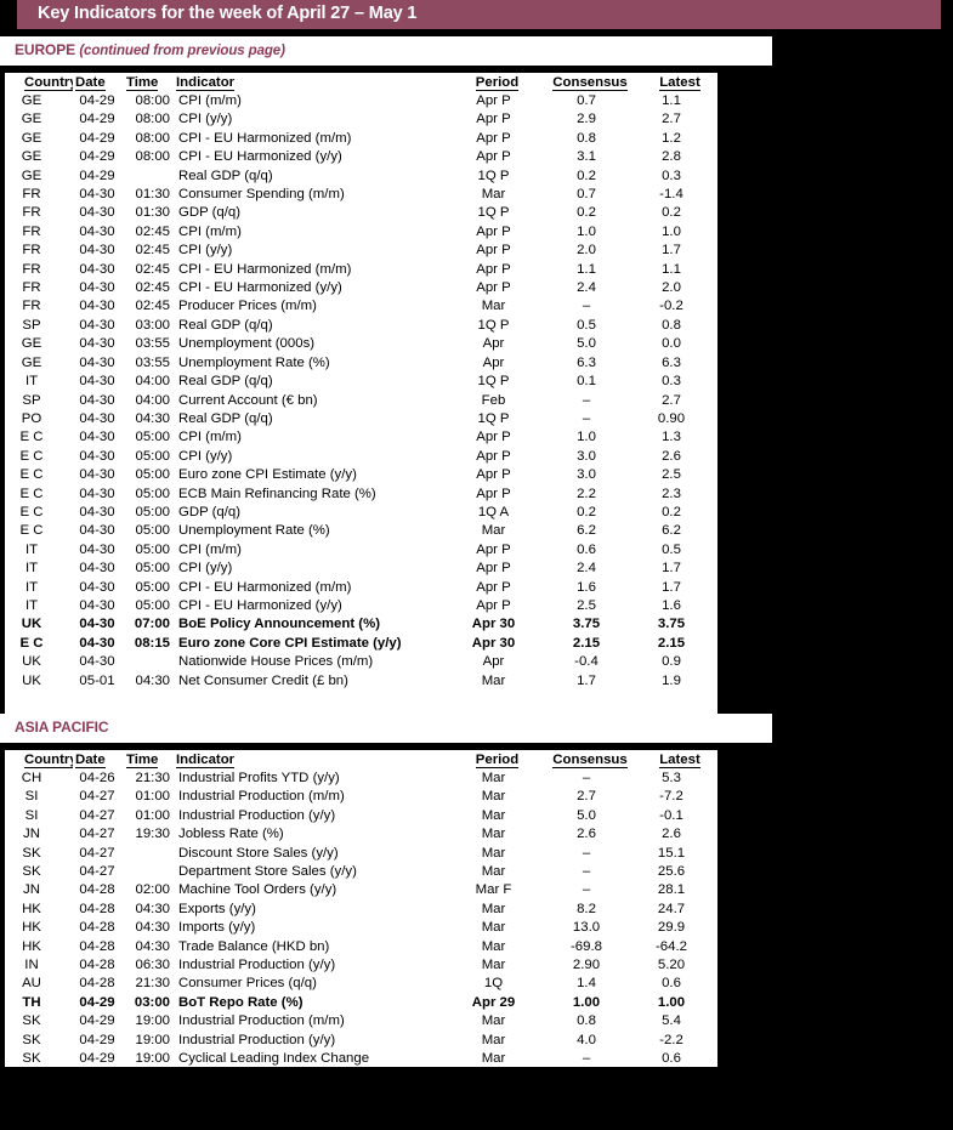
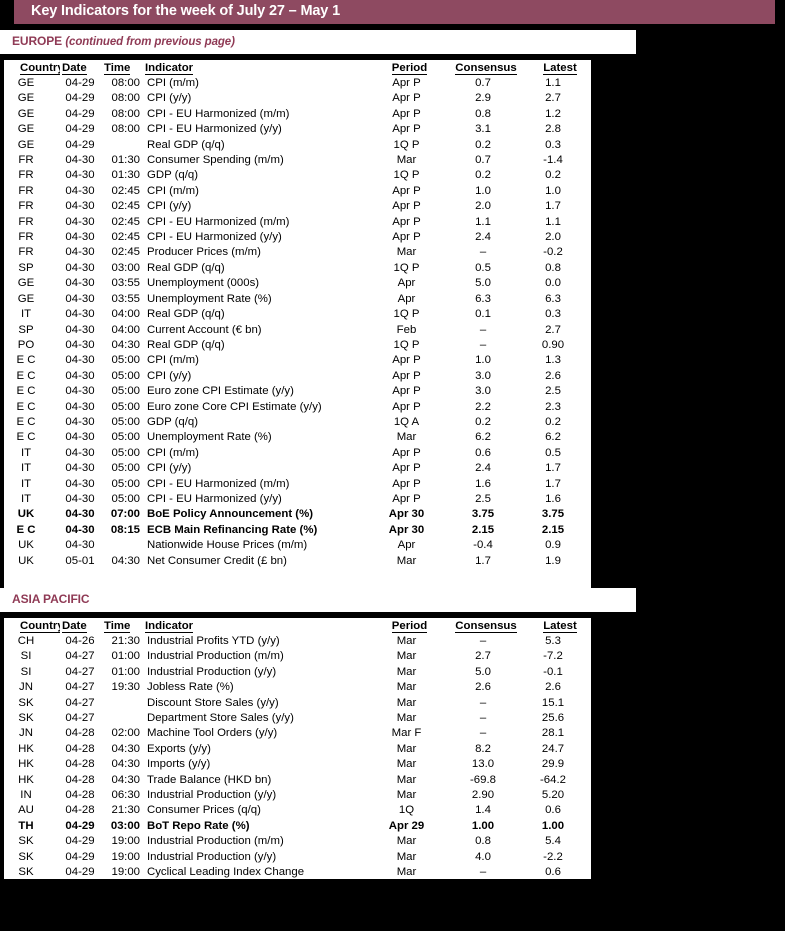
- Key Indicators for the week of April 27 – May 1
+ Key Indicators for the week of July 27 – May 1
  EUROPE (continued from previous page)
  Countr	Date	Time	Indicator	Period	Consensus	Latest
  GE	04-29	08:00	CPI (m/m)	Apr P	0.7	1.1
  GE	04-29	08:00	CPI (y/y)	Apr P	2.9	2.7
  GE	04-29	08:00	CPI - EU Harmonized (m/m)	Apr P	0.8	1.2
  GE	04-29	08:00	CPI - EU Harmonized (y/y)	Apr P	3.1	2.8
  GE	04-29		Real GDP (q/q)	1Q P	0.2	0.3
  FR	04-30	01:30	Consumer Spending (m/m)	Mar	0.7	-1.4
  FR	04-30	01:30	GDP (q/q)	1Q P	0.2	0.2
  FR	04-30	02:45	CPI (m/m)	Apr P	1.0	1.0
  FR	04-30	02:45	CPI (y/y)	Apr P	2.0	1.7
  FR	04-30	02:45	CPI - EU Harmonized (m/m)	Apr P	1.1	1.1
  FR	04-30	02:45	CPI - EU Harmonized (y/y)	Apr P	2.4	2.0
  FR	04-30	02:45	Producer Prices (m/m)	Mar	–	-0.2
  SP	04-30	03:00	Real GDP (q/q)	1Q P	0.5	0.8
  GE	04-30	03:55	Unemployment (000s)	Apr	5.0	0.0
  GE	04-30	03:55	Unemployment Rate (%)	Apr	6.3	6.3
  IT	04-30	04:00	Real GDP (q/q)	1Q P	0.1	0.3
  SP	04-30	04:00	Current Account (€ bn)	Feb	–	2.7
  PO	04-30	04:30	Real GDP (q/q)	1Q P	–	0.90
  E C	04-30	05:00	CPI (m/m)	Apr P	1.0	1.3
  E C	04-30	05:00	CPI (y/y)	Apr P	3.0	2.6
  E C	04-30	05:00	Euro zone CPI Estimate (y/y)	Apr P	3.0	2.5
- E C	04-30	05:00	ECB Main Refinancing Rate (%)	Apr P	2.2	2.3
+ E C	04-30	05:00	Euro zone Core CPI Estimate (y/y)	Apr P	2.2	2.3
  E C	04-30	05:00	GDP (q/q)	1Q A	0.2	0.2
  E C	04-30	05:00	Unemployment Rate (%)	Mar	6.2	6.2
  IT	04-30	05:00	CPI (m/m)	Apr P	0.6	0.5
  IT	04-30	05:00	CPI (y/y)	Apr P	2.4	1.7
  IT	04-30	05:00	CPI - EU Harmonized (m/m)	Apr P	1.6	1.7
  IT	04-30	05:00	CPI - EU Harmonized (y/y)	Apr P	2.5	1.6
  UK	04-30	07:00	BoE Policy Announcement (%)	Apr 30	3.75	3.75
- E C	04-30	08:15	Euro zone Core CPI Estimate (y/y)	Apr 30	2.15	2.15
+ E C	04-30	08:15	ECB Main Refinancing Rate (%)	Apr 30	2.15	2.15
  UK	04-30		Nationwide House Prices (m/m)	Apr	-0.4	0.9
  UK	05-01	04:30	Net Consumer Credit (£ bn)	Mar	1.7	1.9
  ASIA PACIFIC
  Countr	Date	Time	Indicator	Period	Consensus	Latest
  CH	04-26	21:30	Industrial Profits YTD (y/y)	Mar	–	5.3
  SI	04-27	01:00	Industrial Production (m/m)	Mar	2.7	-7.2
  SI	04-27	01:00	Industrial Production (y/y)	Mar	5.0	-0.1
  JN	04-27	19:30	Jobless Rate (%)	Mar	2.6	2.6
  SK	04-27		Discount Store Sales (y/y)	Mar	–	15.1
  SK	04-27		Department Store Sales (y/y)	Mar	–	25.6
  JN	04-28	02:00	Machine Tool Orders (y/y)	Mar F	–	28.1
  HK	04-28	04:30	Exports (y/y)	Mar	8.2	24.7
  HK	04-28	04:30	Imports (y/y)	Mar	13.0	29.9
  HK	04-28	04:30	Trade Balance (HKD bn)	Mar	-69.8	-64.2
  IN	04-28	06:30	Industrial Production (y/y)	Mar	2.90	5.20
  AU	04-28	21:30	Consumer Prices (q/q)	1Q	1.4	0.6
  TH	04-29	03:00	BoT Repo Rate (%)	Apr 29	1.00	1.00
  SK	04-29	19:00	Industrial Production (m/m)	Mar	0.8	5.4
  SK	04-29	19:00	Industrial Production (y/y)	Mar	4.0	-2.2
  SK	04-29	19:00	Cyclical Leading Index Change	Mar	–	0.6
